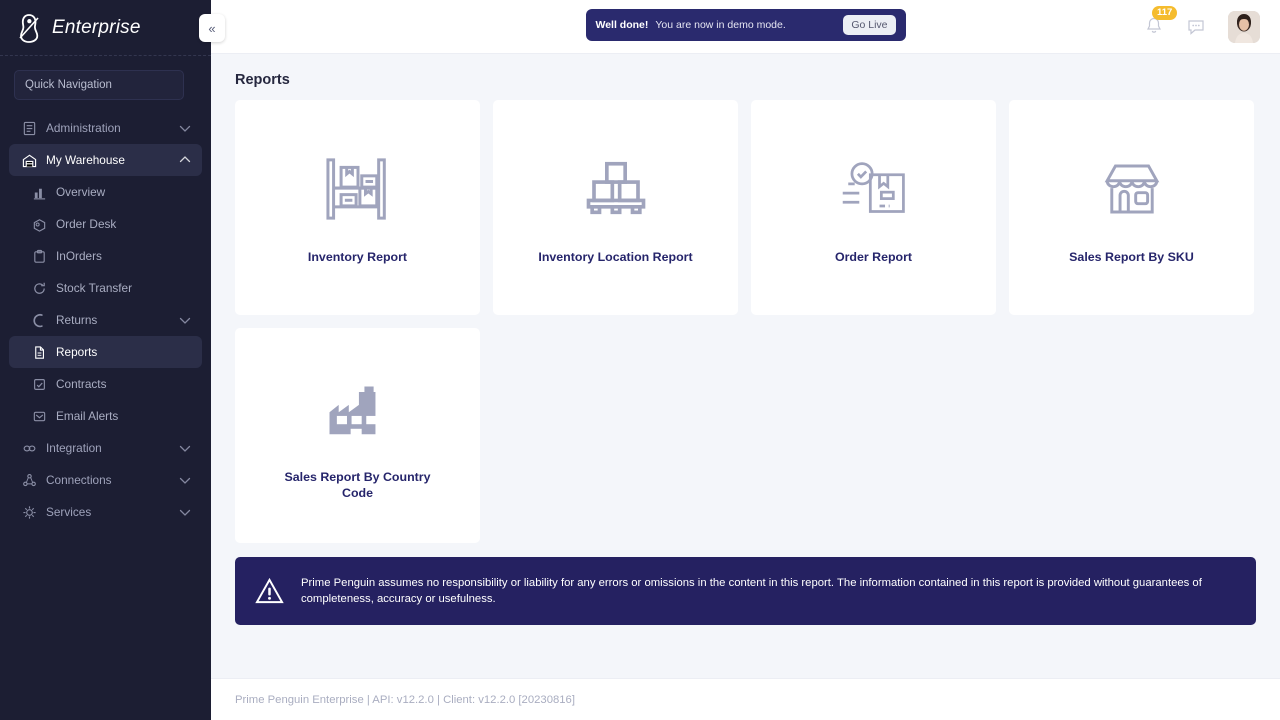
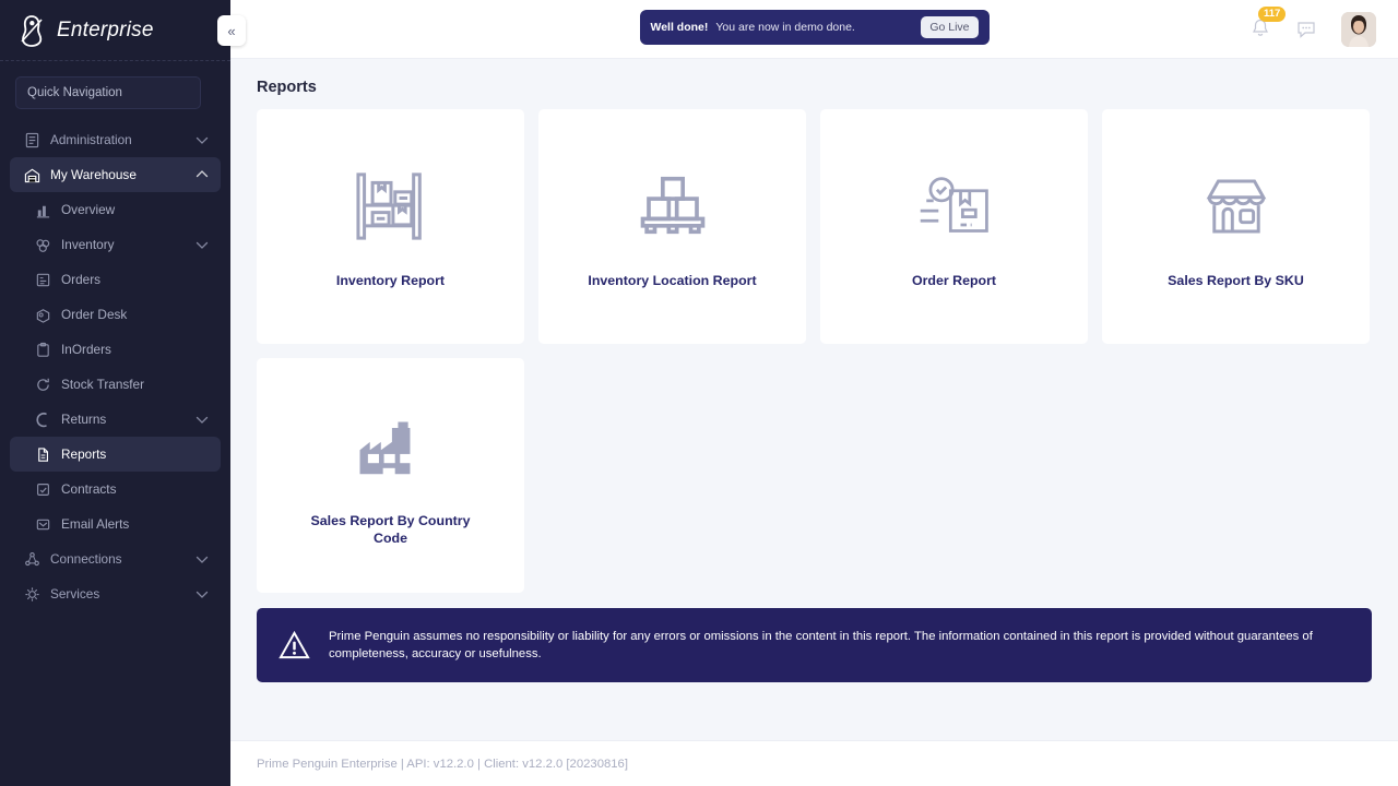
  Enterprise
  Quick Navigation
  Administration
  My Warehouse
  Overview
+ Inventory
+ Orders
  Order Desk
  InOrders
  Stock Transfer
  Returns
  Reports
  Contracts
  Email Alerts
- Integration
  Connections
  Services
  «
  Well done!
- You are now in demo mode.
+ You are now in demo done.
  Go Live
  117
  Reports
  Inventory Report
  Inventory Location Report
  Order Report
  Sales Report By SKU
  Sales Report By Country Code
  Prime Penguin assumes no responsibility or liability for any errors or omissions in the content in this report. The information contained in this report is provided without guarantees of completeness, accuracy or usefulness.
  Prime Penguin Enterprise | API: v12.2.0 | Client: v12.2.0 [20230816]
